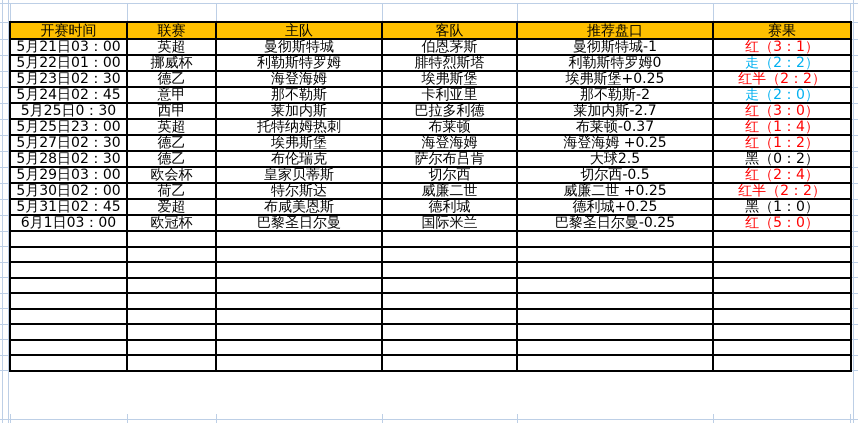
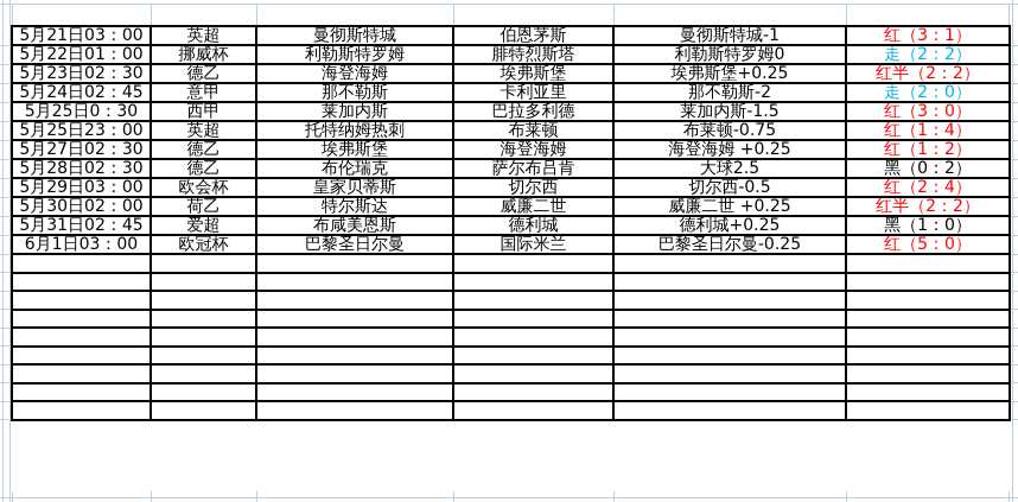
- 	开赛时间	联赛	主队	客队	推荐盘口	赛果
  	5月21日03：00	英超	曼彻斯特城	伯恩茅斯	曼彻斯特城-1	红（3：1）
  	5月22日01：00	挪威杯	利勒斯特罗姆	腓特烈斯塔	利勒斯特罗姆0	走（2：2）
  	5月23日02：30	德乙	海登海姆	埃弗斯堡	埃弗斯堡+0.25	红半（2：2）
  	5月24日02：45	意甲	那不勒斯	卡利亚里	那不勒斯-2	走（2：0）
- 	5月25日0：30	西甲	莱加内斯	巴拉多利德	莱加内斯-2.7	红（3：0）
+ 	5月25日0：30	西甲	莱加内斯	巴拉多利德	莱加内斯-1.5	红（3：0）
- 	5月25日23：00	英超	托特纳姆热刺	布莱顿	布莱顿-0.37	红（1：4）
+ 	5月25日23：00	英超	托特纳姆热刺	布莱顿	布莱顿-0.75	红（1：4）
  	5月27日02：30	德乙	埃弗斯堡	海登海姆	海登海姆 +0.25	红（1：2）
  	5月28日02：30	德乙	布伦瑞克	萨尔布吕肯	大球2.5	黑（0：2）
  	5月29日03：00	欧会杯	皇家贝蒂斯	切尔西	切尔西-0.5	红（2：4）
  	5月30日02：00	荷乙	特尔斯达	威廉二世	威廉二世 +0.25	红半（2：2）
  	5月31日02：45	爱超	布咸美恩斯	德利城	德利城+0.25	黑（1：0）
  	6月1日03：00	欧冠杯	巴黎圣日尔曼	国际米兰	巴黎圣日尔曼-0.25	红（5：0）
